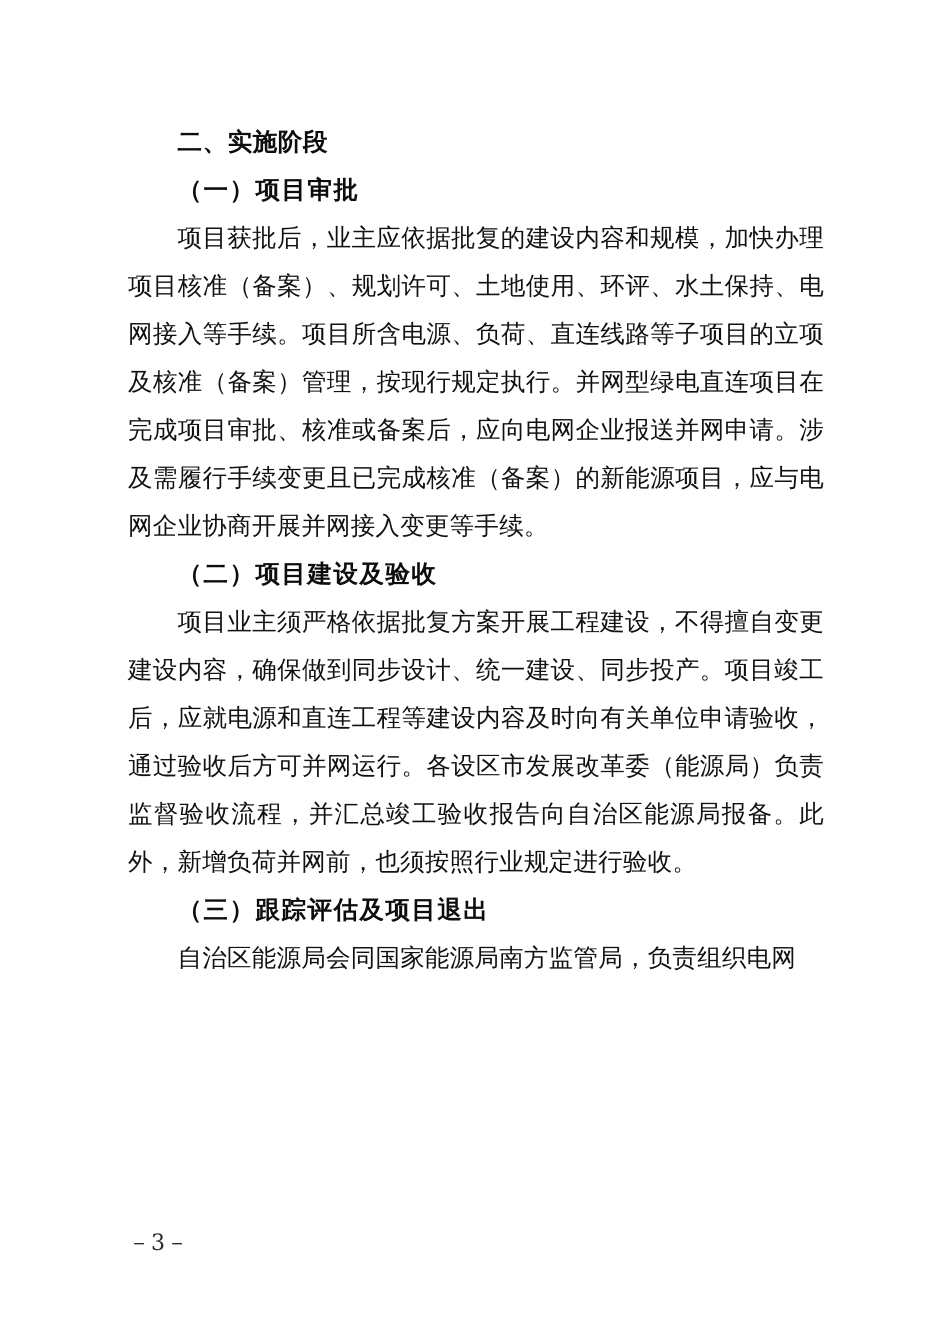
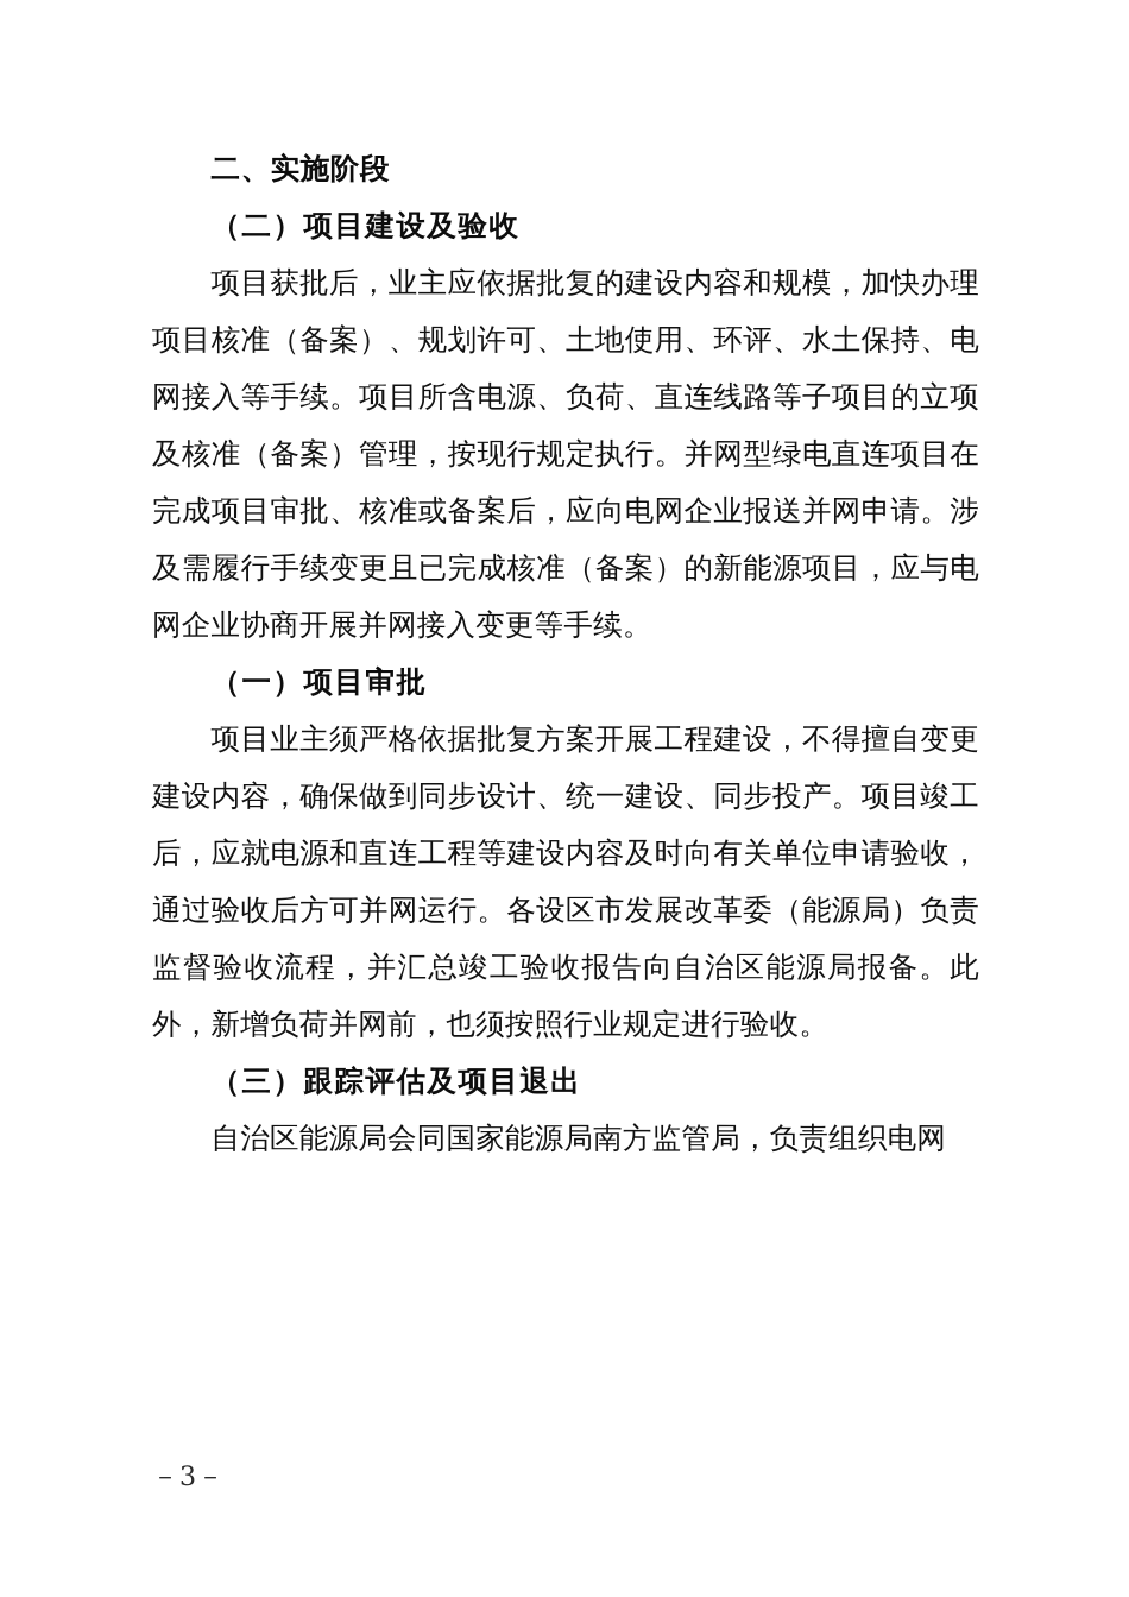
  二、实施阶段
- （一）项目审批
+ （二）项目建设及验收
  项目获批后，业主应依据批复的建设内容和规模，加快办理项目核准（备案）、规划许可、土地使用、环评、水土保持、电网接入等手续。项目所含电源、负荷、直连线路等子项目的立项及核准（备案）管理，按现行规定执行。并网型绿电直连项目在完成项目审批、核准或备案后，应向电网企业报送并网申请。涉及需履行手续变更且已完成核准（备案）的新能源项目，应与电网企业协商开展并网接入变更等手续。
- （二）项目建设及验收
+ （一）项目审批
  项目业主须严格依据批复方案开展工程建设，不得擅自变更建设内容，确保做到同步设计、统一建设、同步投产。项目竣工后，应就电源和直连工程等建设内容及时向有关单位申请验收，通过验收后方可并网运行。各设区市发展改革委（能源局）负责监督验收流程，并汇总竣工验收报告向自治区能源局报备。此外，新增负荷并网前，也须按照行业规定进行验收。
  （三）跟踪评估及项目退出
  自治区能源局会同国家能源局南方监管局，负责组织电网
  －3－
